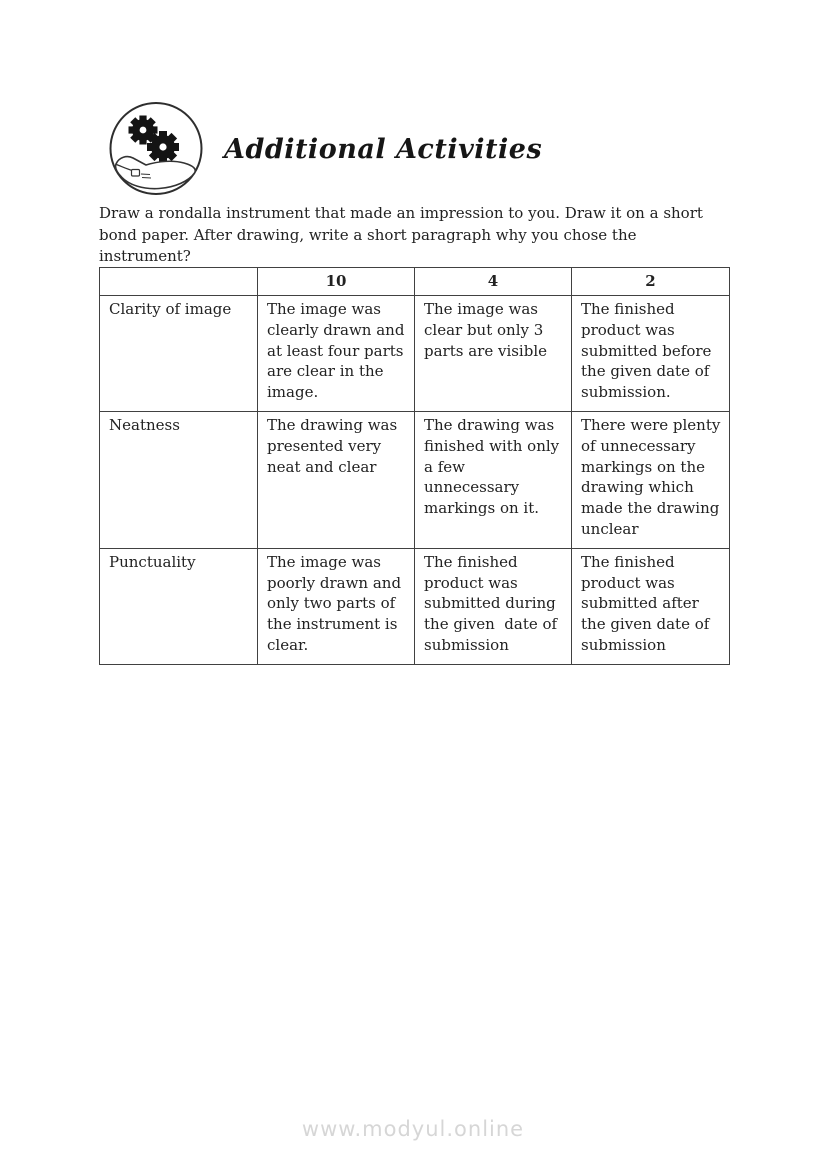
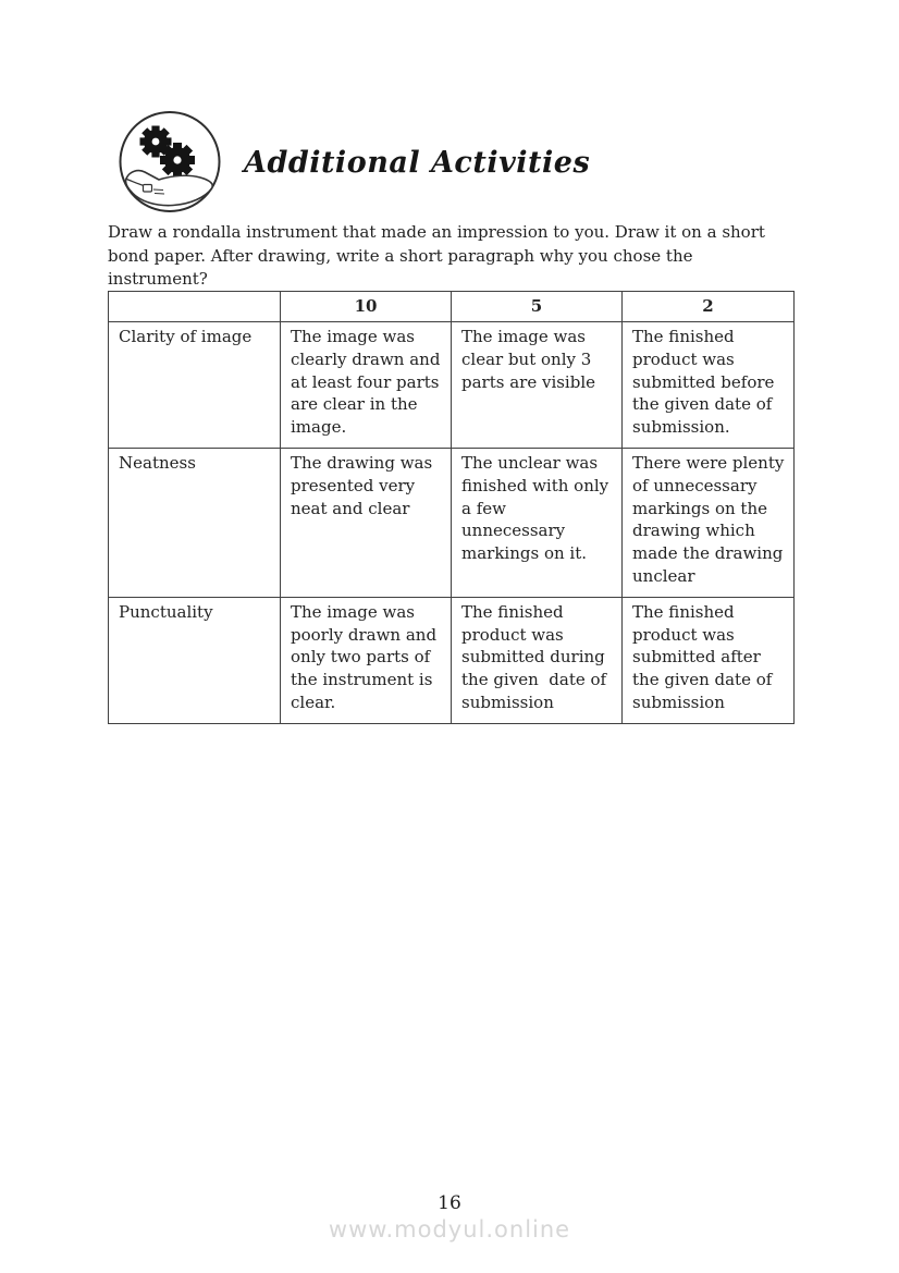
  Additional Activities
  Draw a rondalla instrument that made an impression to you. Draw it on a short bond paper. After drawing, write a short paragraph why you chose the instrument?
- 	10	4	2
+ 	10	5	2
  Clarity of image	The image was clearly drawn and at least four parts are clear in the image.	The image was clear but only 3 parts are visible	The finished product was submitted before the given date of submission.
- Neatness	The drawing was presented very neat and clear	The drawing was finished with only a few unnecessary markings on it.	There were plenty of unnecessary markings on the drawing which made the drawing unclear
+ Neatness	The drawing was presented very neat and clear	The unclear was finished with only a few unnecessary markings on it.	There were plenty of unnecessary markings on the drawing which made the drawing unclear
  Punctuality	The image was poorly drawn and only two parts of the instrument is clear.	The finished product was submitted during the given date of submission	The finished product was submitted after the given date of submission
+ 16
  www.modyul.online
